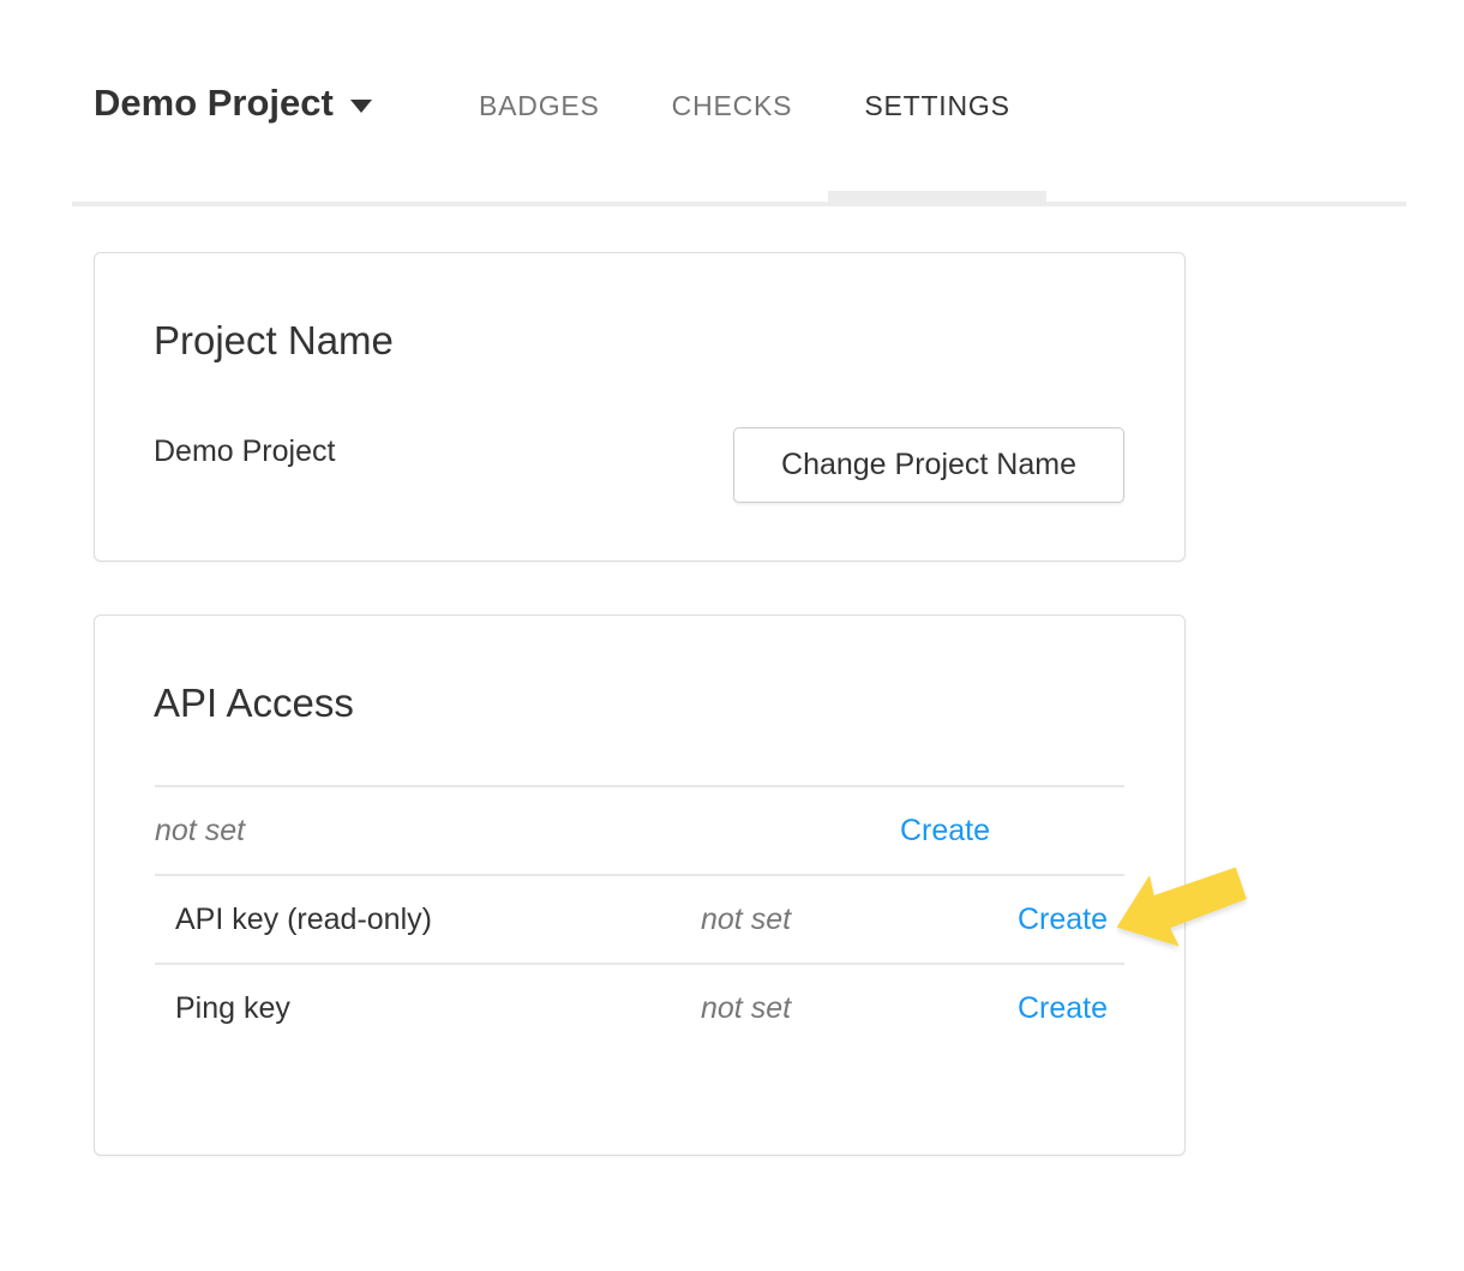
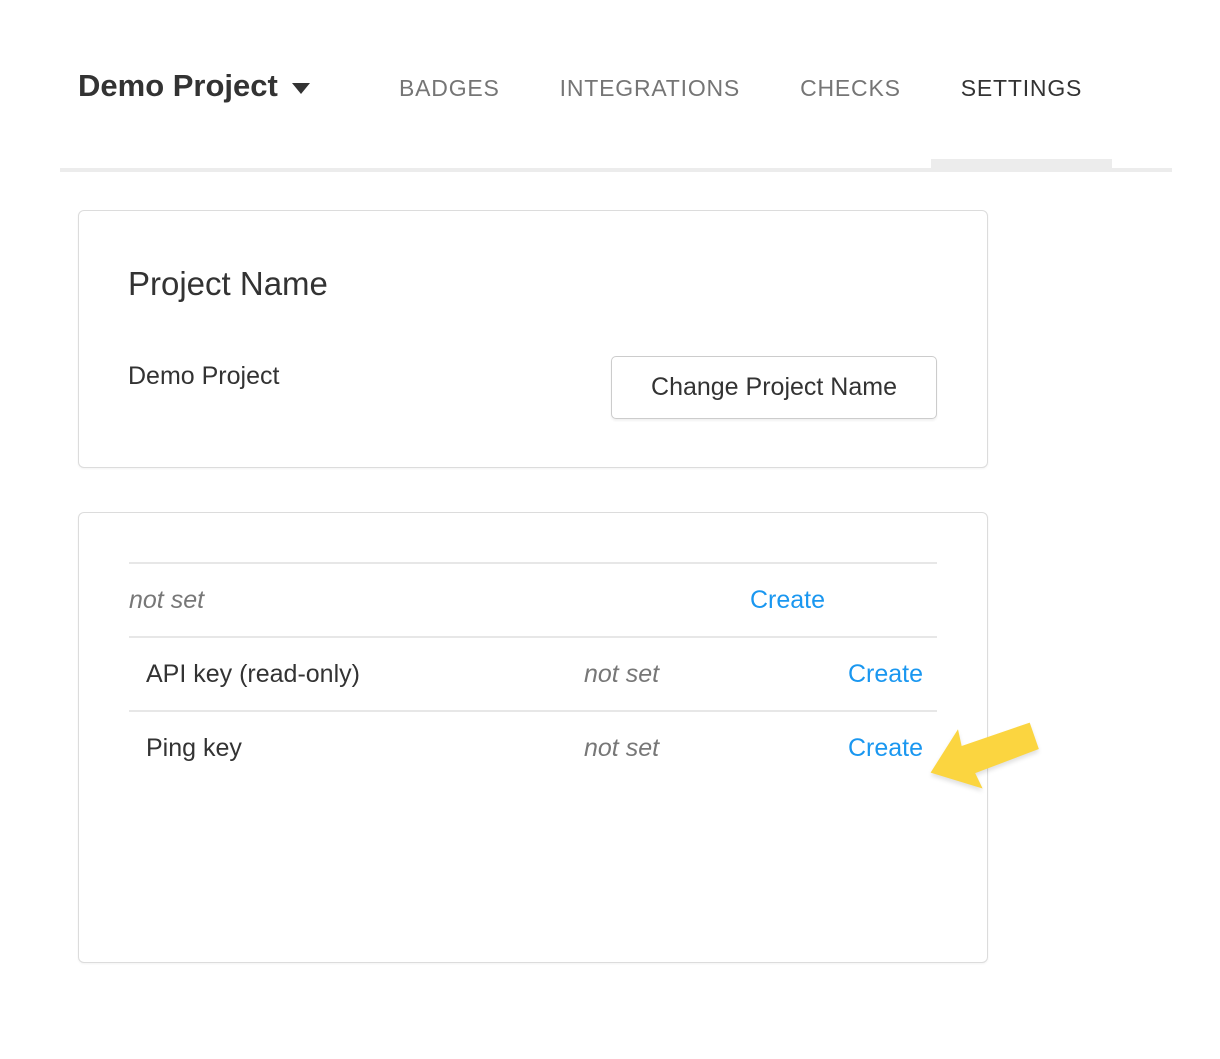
  Demo Project
  BADGES
+ INTEGRATIONS
  CHECKS
  SETTINGS
  Project Name
  Demo Project
  Change Project Name
- API Access
  not set
  Create
  API key (read-only)
  not set
  Create
  Ping key
  not set
  Create
